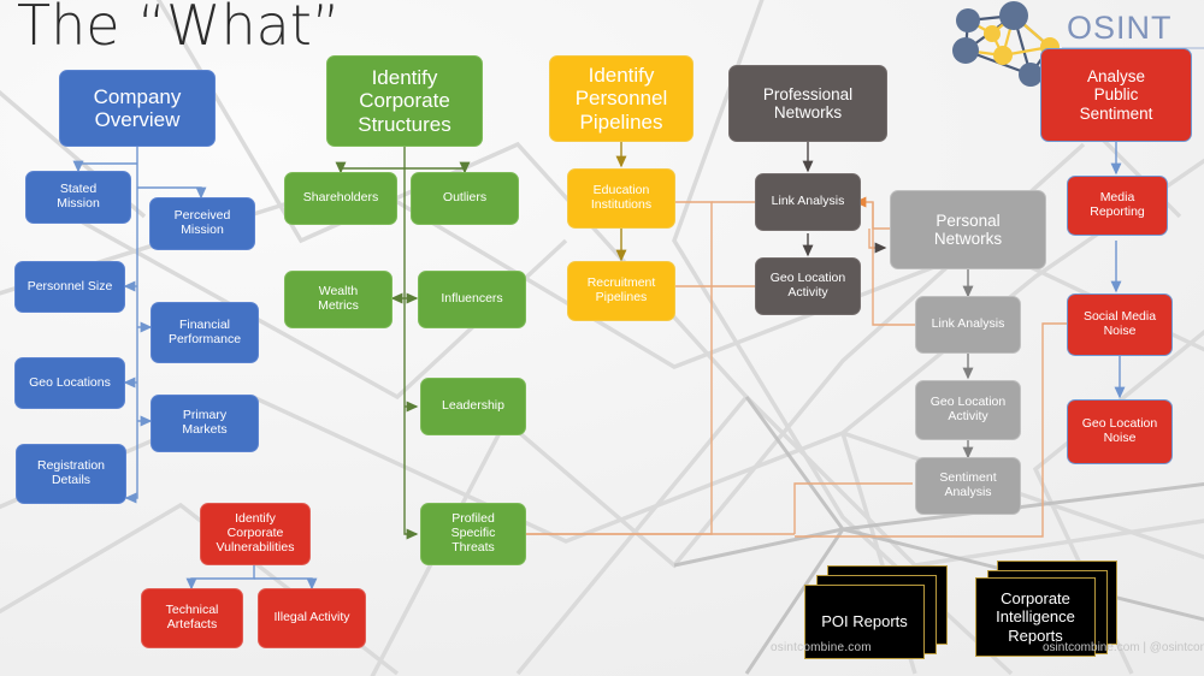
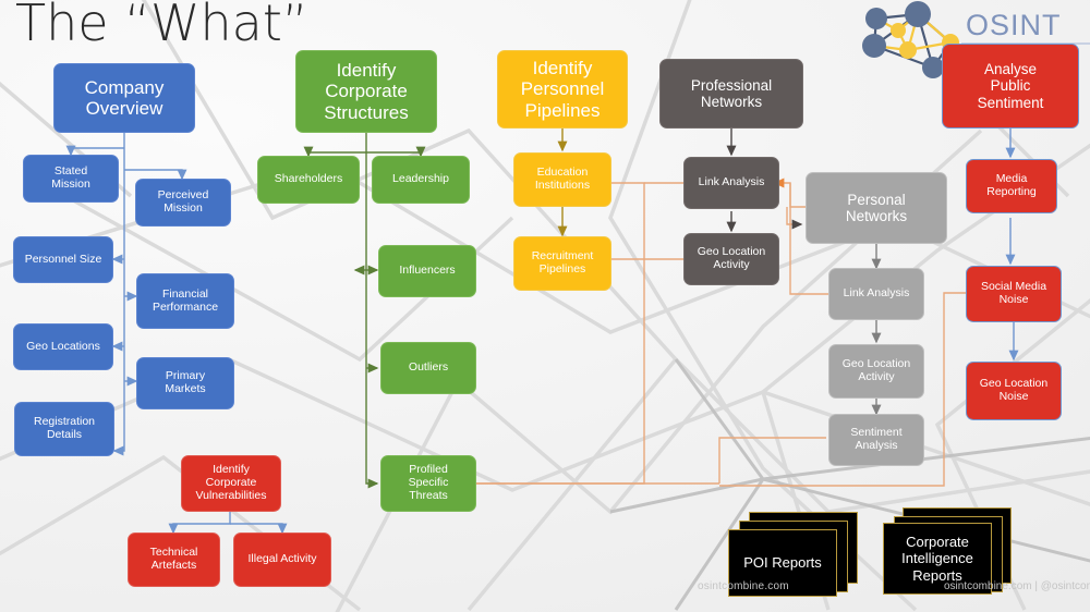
  The “What”
  OSINT
  Company
  Overview
  Stated
  Mission
  Perceived
  Mission
  Personnel Size
  Financial
  Performance
  Geo Locations
  Primary
  Markets
  Registration
  Details
  Identify
  Corporate
  Structures
  Shareholders
- Outliers
+ Leadership
- Wealth
- Metrics
  Influencers
- Leadership
+ Outliers
  Profiled
  Specific
  Threats
  Identify
  Personnel
  Pipelines
  Education
  Institutions
  Recruitment
  Pipelines
  Professional
  Networks
  Link Analysis
  Geo Location
  Activity
  Personal
  Networks
  Link Analysis
  Geo Location
  Activity
  Sentiment
  Analysis
  Analyse
  Public
  Sentiment
  Media
  Reporting
  Social Media
  Noise
  Geo Location
  Noise
  Identify
  Corporate
  Vulnerabilities
  Technical
  Artefacts
  Illegal Activity
  POI Reports
  Corporate
  Intelligence
  Reports
  osintcombine.com
  osintcombine.com | @osintco
